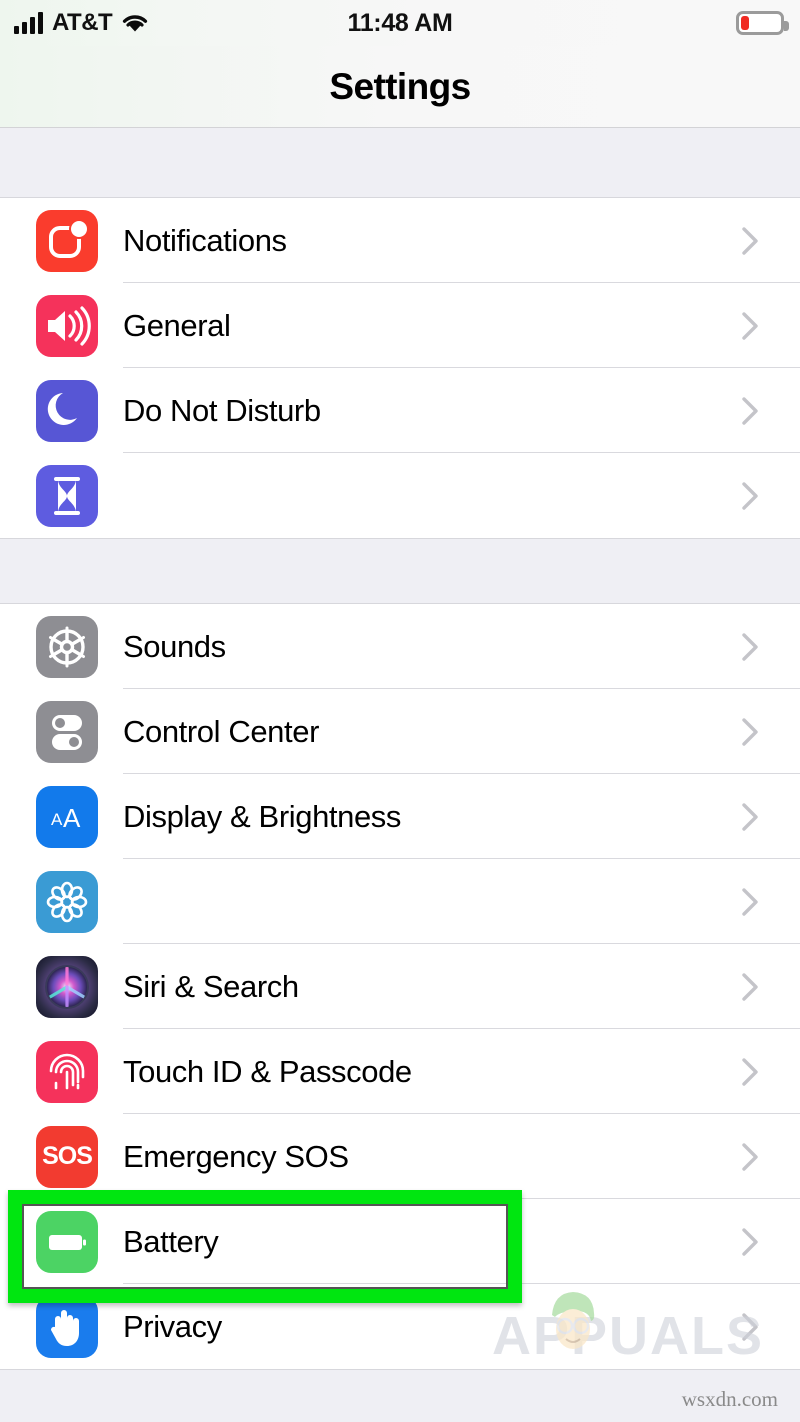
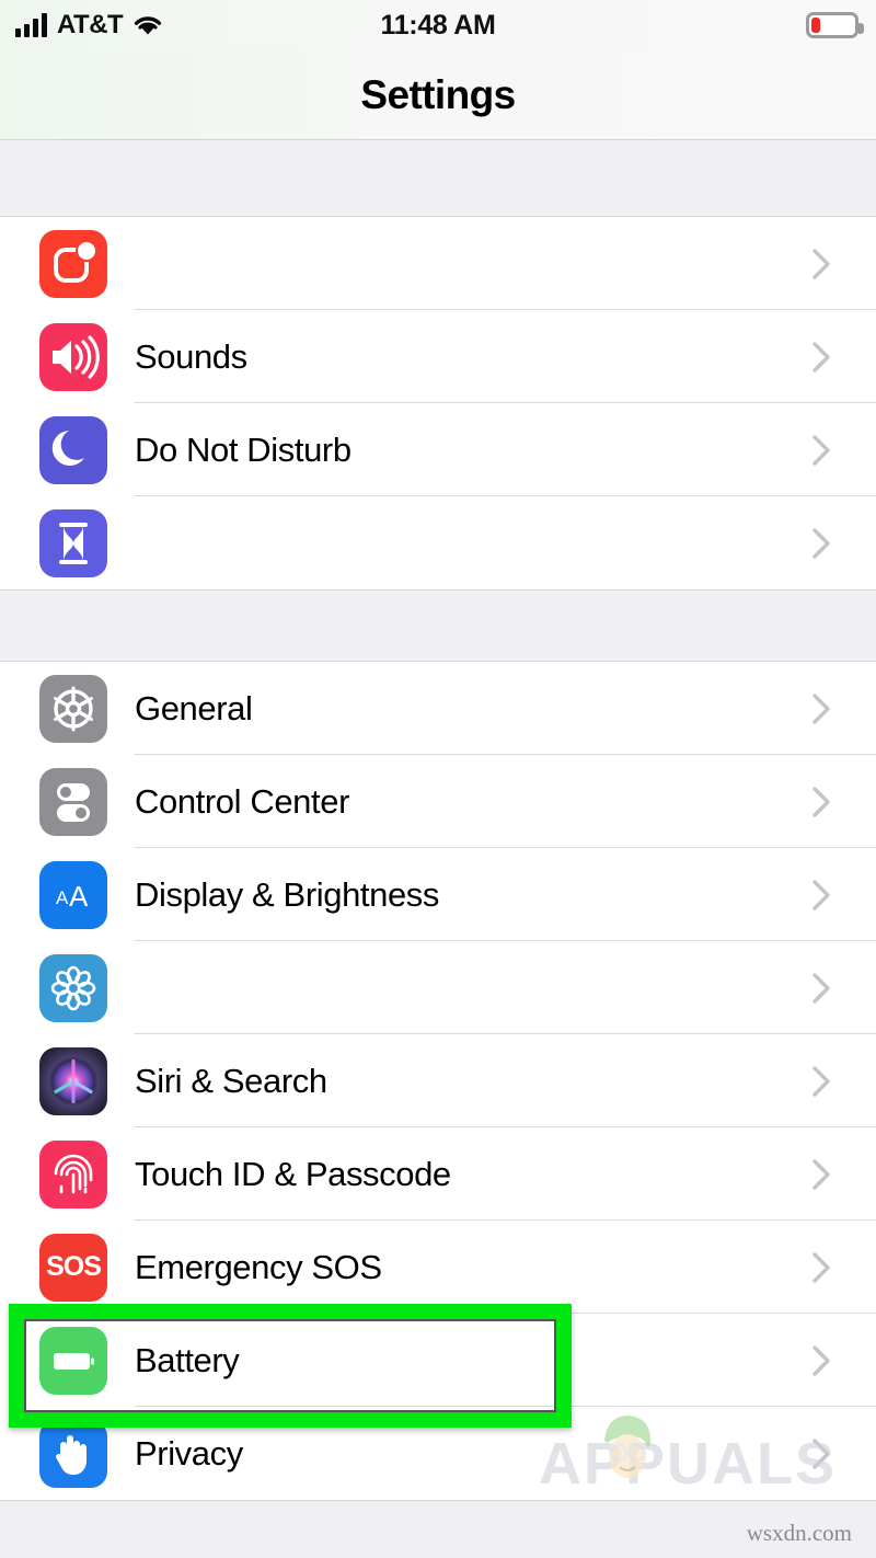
  AT&T
  11:48 AM
  Settings
- Notifications
- General
+ Sounds
  Do Not Disturb
- Sounds
+ General
  Control Center
  A
  A
  Display & Brightness
  Siri & Search
  Touch ID & Passcode
  SOS
  Emergency SOS
  Battery
  Privacy
  APPUALS
  wsxdn.com
